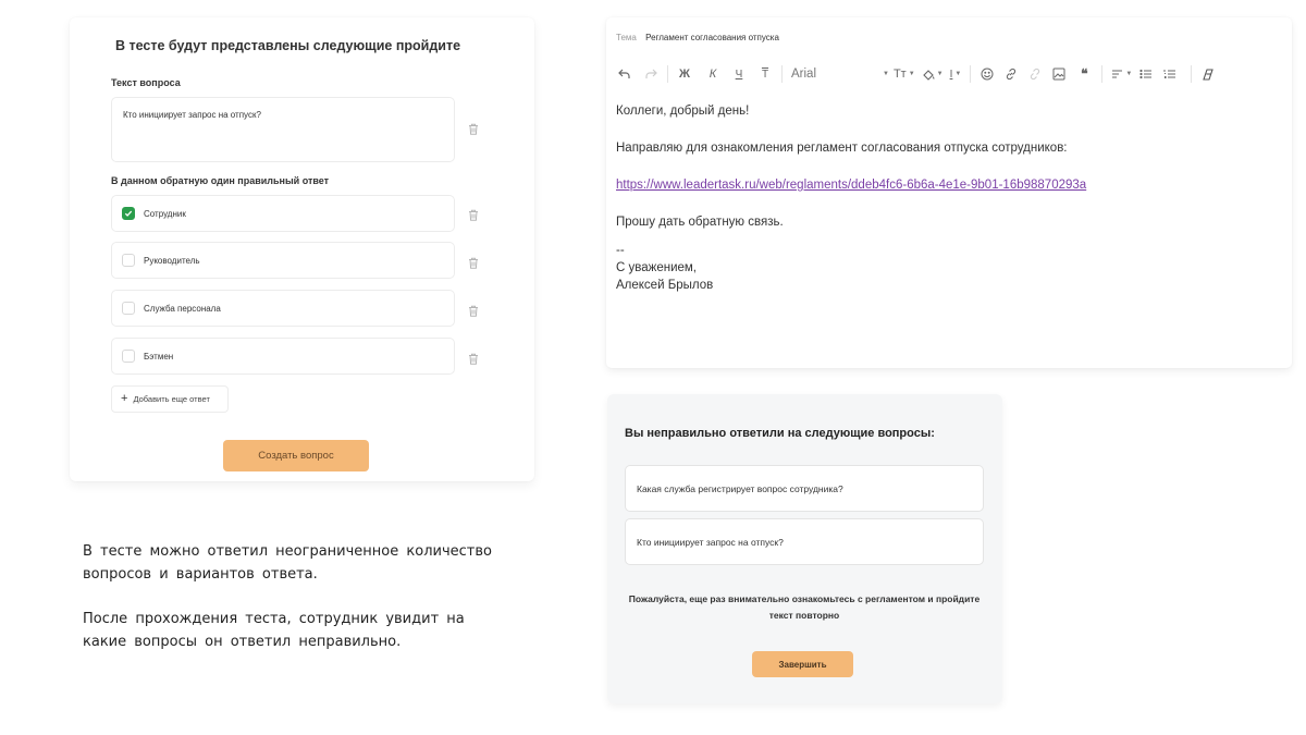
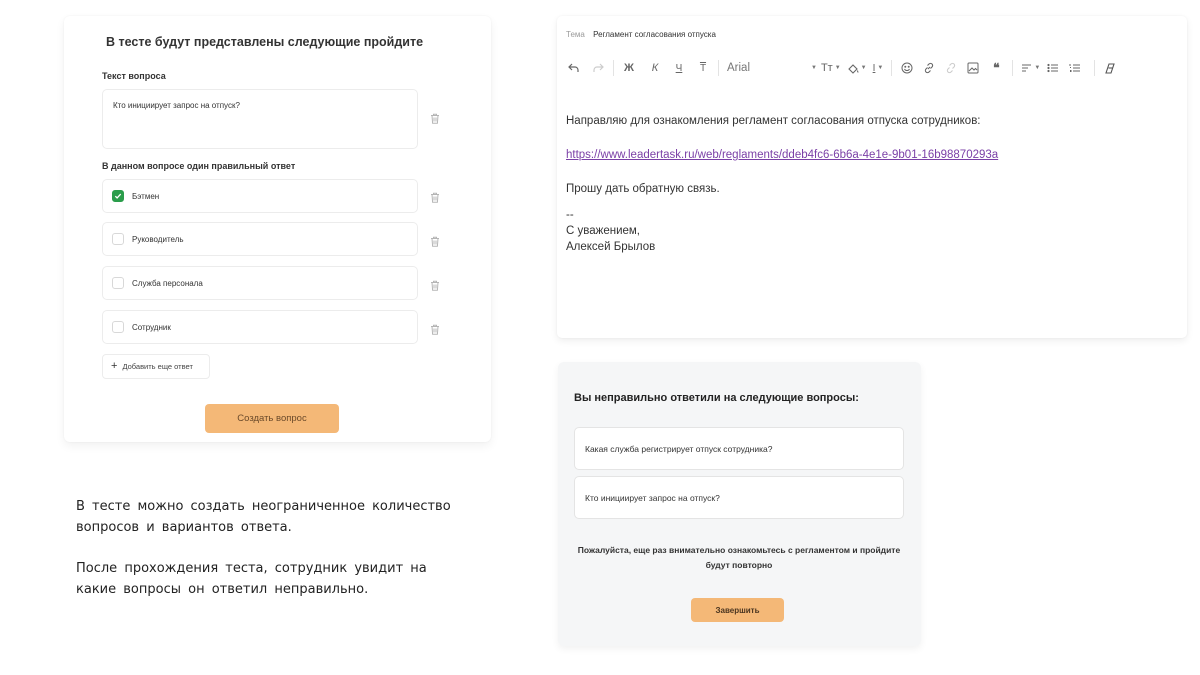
  В тесте будут представлены следующие пройдите
  Текст вопроса
  Кто инициирует запрос на отпуск?
- В данном обратную один правильный ответ
+ В данном вопросе один правильный ответ
- Сотрудник
+ Бэтмен
  Руководитель
  Служба персонала
- Бэтмен
+ Сотрудник
  +
  Добавить еще ответ
  Создать вопрос
- В тесте можно ответил неограниченное количество вопросов и вариантов ответа.
+ В тесте можно создать неограниченное количество вопросов и вариантов ответа.
  После прохождения теста, сотрудник увидит на какие вопросы он ответил неправильно.
  Тема Регламент согласования отпуска
  Ж
  К
  Ч
  Т
  Arial
  Tт
  I
  ❝
- Коллеги, добрый день!
  Направляю для ознакомления регламент согласования отпуска сотрудников:
  https://www.leadertask.ru/web/reglaments/ddeb4fc6-6b6a-4e1e-9b01-16b98870293a
  Прошу дать обратную связь.
  --
  С уважением,
  Алексей Брылов
  Вы неправильно ответили на следующие вопросы:
- Какая служба регистрирует вопрос сотрудника?
+ Какая служба регистрирует отпуск сотрудника?
  Кто инициирует запрос на отпуск?
- Пожалуйста, еще раз внимательно ознакомьтесь с регламентом и пройдите текст повторно
+ Пожалуйста, еще раз внимательно ознакомьтесь с регламентом и пройдите будут повторно
  Завершить
